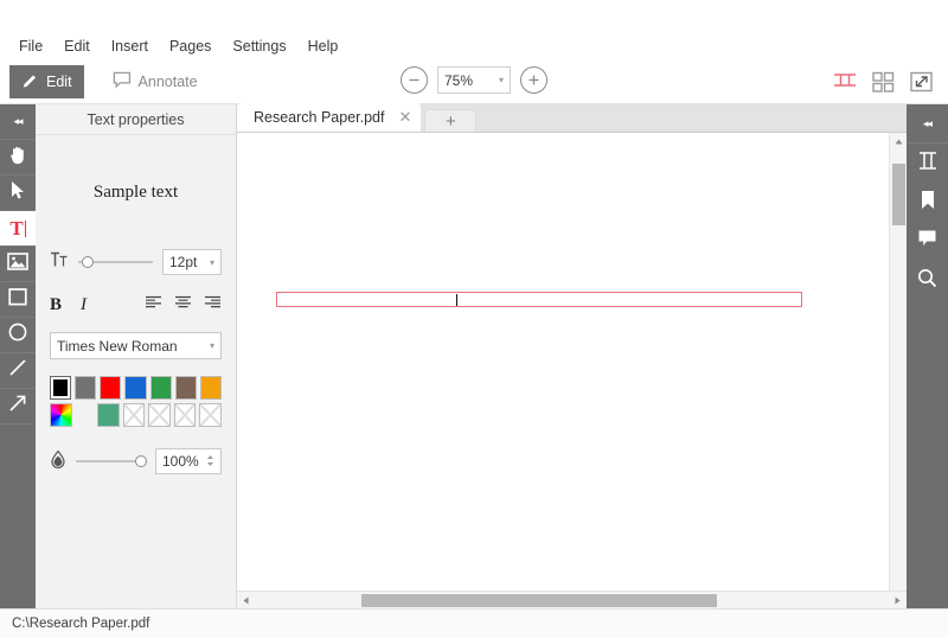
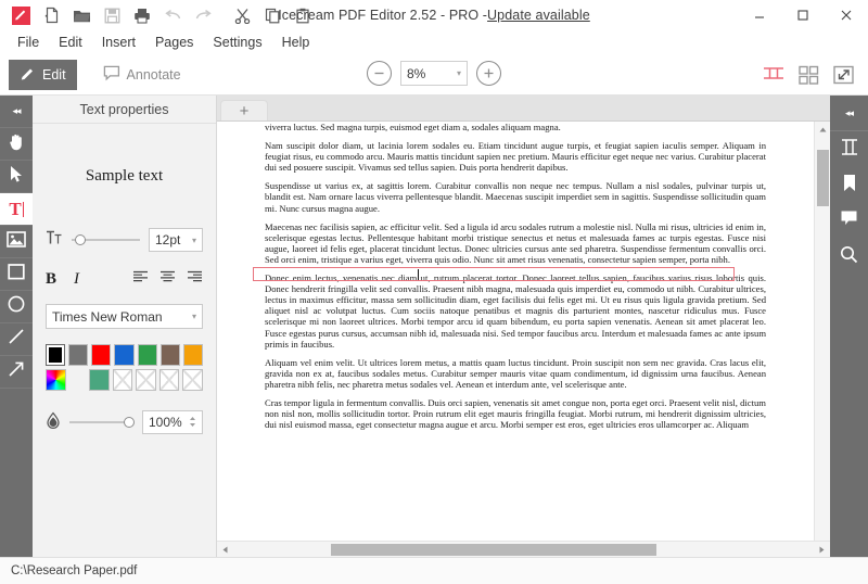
+ Icecream PDF Editor 2.52 - PRO -
+ Update available
  File
  Edit
  Insert
  Pages
  Settings
  Help
  Edit
  Annotate
- 75%
+ 8%
  ▾
  ◂◂
  T
  Text properties
  Sample text
  12pt
  ▾
  B
  I
  Times New Roman
  ▾
  100%
- Research Paper.pdf
- ✕
  +
+ viverra luctus. Sed magna turpis, euismod eget diam a, sodales aliquam magna.
+ Nam suscipit dolor diam, ut lacinia lorem sodales eu. Etiam tincidunt augue turpis, et feugiat sapien iaculis semper. Aliquam in feugiat risus, eu commodo arcu. Mauris mattis tincidunt sapien nec pretium. Mauris efficitur eget neque nec varius. Curabitur placerat dui sed posuere suscipit. Vivamus sed tellus sapien. Duis porta hendrerit dapibus.
+ Suspendisse ut varius ex, at sagittis lorem. Curabitur convallis non neque nec tempus. Nullam a nisl sodales, pulvinar turpis ut, blandit est. Nam ornare lacus viverra pellentesque blandit. Maecenas suscipit imperdiet sem in sagittis. Suspendisse sollicitudin quam mi. Nunc cursus magna augue.
+ Maecenas nec facilisis sapien, ac efficitur velit. Sed a ligula id arcu sodales rutrum a molestie nisl. Nulla mi risus, ultricies id enim in, scelerisque egestas lectus. Pellentesque habitant morbi tristique senectus et netus et malesuada fames ac turpis egestas. Fusce nisi augue, laoreet id felis eget, placerat tincidunt lectus. Donec ultricies cursus ante sed pharetra. Suspendisse fermentum convallis orci. Sed orci enim, tristique a varius eget, viverra quis odio. Nunc sit amet risus venenatis, consectetur sapien semper, porta nibh.
+ Donec enim lectus, venenatis nec diam ut, rutrum placerat tortor. Donec laoreet tellus sapien, faucibus varius risus lobortis quis. Donec hendrerit fringilla velit sed convallis. Praesent nibh magna, malesuada quis imperdiet eu, commodo ut nibh. Curabitur ultrices, lectus in maximus efficitur, massa sem sollicitudin diam, eget facilisis dui felis eget mi. Ut eu risus quis ligula gravida pretium. Sed aliquet nisl ac volutpat luctus. Cum sociis natoque penatibus et magnis dis parturient montes, nascetur ridiculus mus. Fusce scelerisque mi non laoreet ultrices. Morbi tempor arcu id quam bibendum, eu porta sapien venenatis. Aenean sit amet placerat leo. Fusce egestas purus cursus, accumsan nibh id, malesuada nisi. Sed tempor faucibus arcu. Interdum et malesuada fames ac ante ipsum primis in faucibus.
+ Aliquam vel enim velit. Ut ultrices lorem metus, a mattis quam luctus tincidunt. Proin suscipit non sem nec gravida. Cras lacus elit, gravida non ex at, faucibus sodales metus. Curabitur semper mauris vitae quam condimentum, id dignissim urna faucibus. Aenean pharetra nibh felis, nec pharetra metus sodales vel. Aenean et interdum ante, vel scelerisque ante.
+ Cras tempor ligula in fermentum convallis. Duis orci sapien, venenatis sit amet congue non, porta eget orci. Praesent velit nisl, dictum non nisl non, mollis sollicitudin tortor. Proin rutrum elit eget mauris fringilla feugiat. Morbi rutrum, mi hendrerit dignissim ultricies, dui nisl euismod massa, eget consectetur magna augue et arcu. Morbi semper est eros, eget ultricies eros ullamcorper ac. Aliquam
  ◂◂
  C:\Research Paper.pdf
